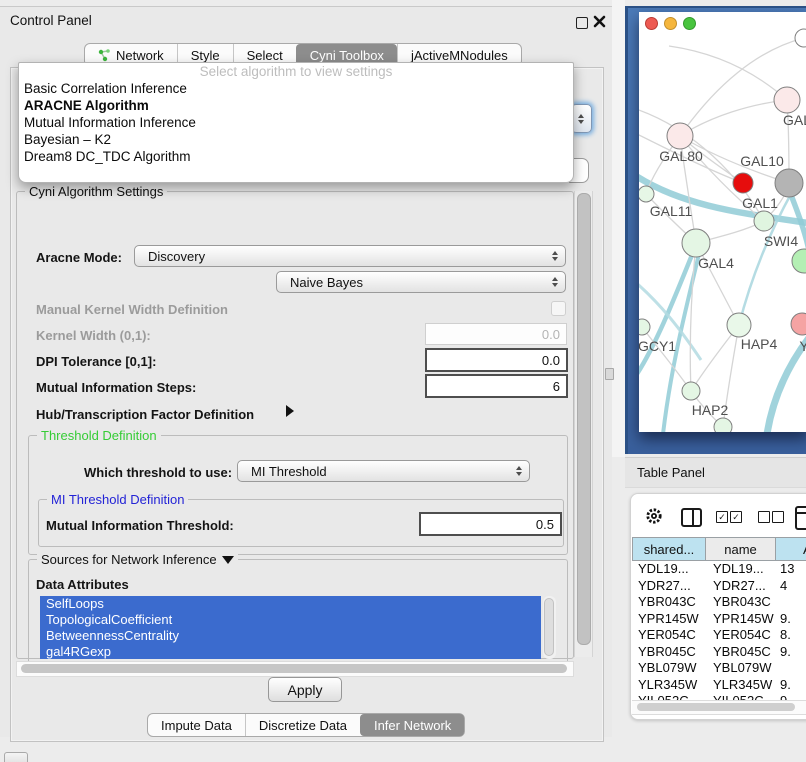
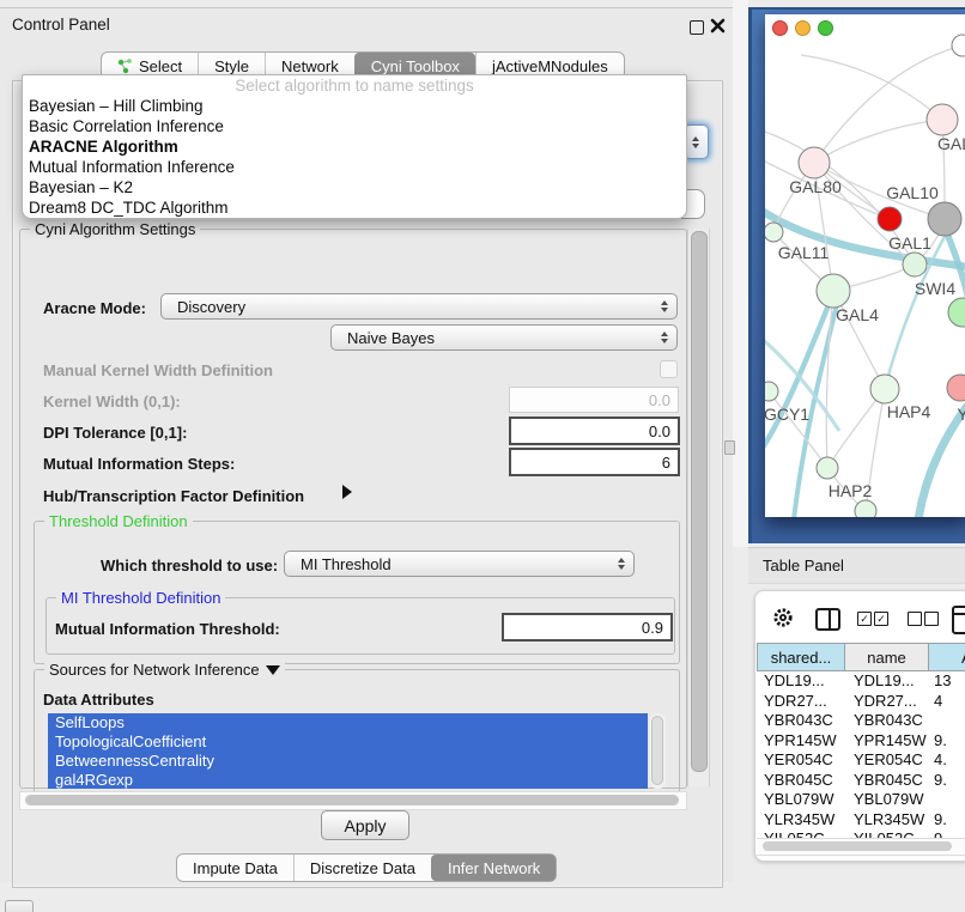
  Control Panel
- Network
+ Select
  Style
- Select
+ Network
  Cyni Toolbox
  jActiveMNodules
- Select algorithm to view settings
+ Select algorithm to name settings
+ Bayesian – Hill Climbing
  Basic Correlation Inference
  ARACNE Algorithm
  Mutual Information Inference
  Bayesian – K2
  Dream8 DC_TDC Algorithm
  Cyni Algorithm Settings
  Aracne Mode:
  Discovery
  Naive Bayes
  Manual Kernel Width Definition
  Kernel Width (0,1):
  0.0
  DPI Tolerance [0,1]:
  0.0
  Mutual Information Steps:
  6
  Hub/Transcription Factor Definition
  Threshold Definition
  Which threshold to use:
  MI Threshold
  MI Threshold Definition
  Mutual Information Threshold:
- 0.5
+ 0.9
  Sources for Network Inference
  Data Attributes
  SelfLoops
  TopologicalCoefficient
  BetweennessCentrality
  gal4RGexp
  Apply
  Impute Data
  Discretize Data
  Infer Network
  GAL80
  GAL10
  GAL11
  GAL1
  SWI4
  GAL4
  GCY1
  HAP4
  HAP2
  Y
  Table Panel
  ✓
  ✓
  shared...
  name
  YDL19...
  YDL19...
  13
  YDR27...
  YDR27...
  4
  YBR043C
  YBR043C
  YPR145W
  YPR145W
  9.
  YER054C
  YER054C
- 8.
+ 4.
  YBR045C
  YBR045C
  9.
  YBL079W
  YBL079W
  YLR345W
  YLR345W
  9.
